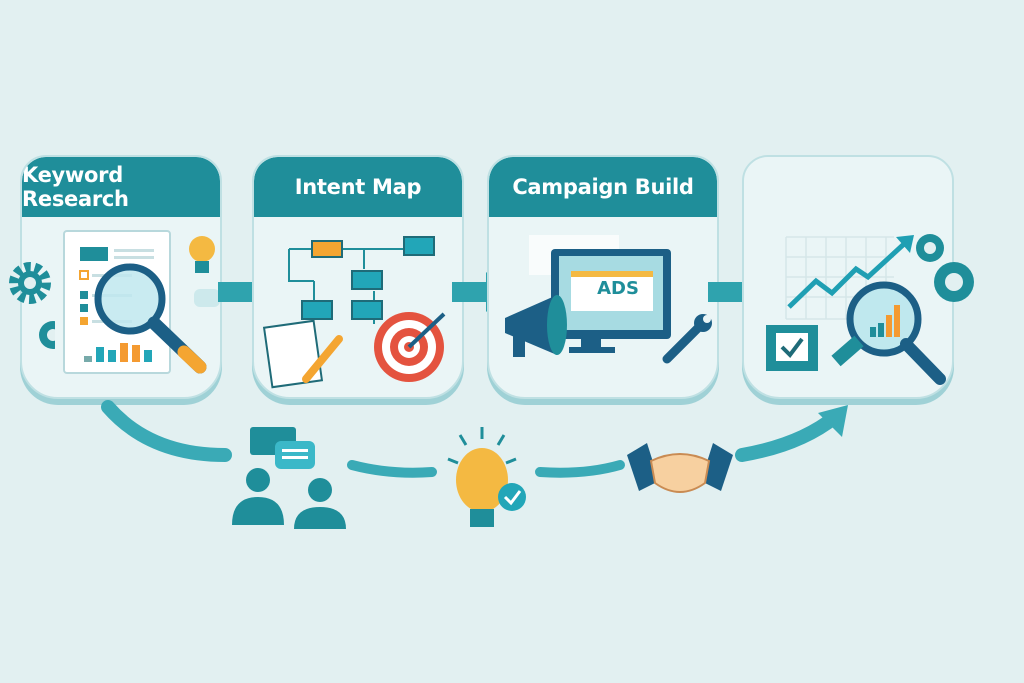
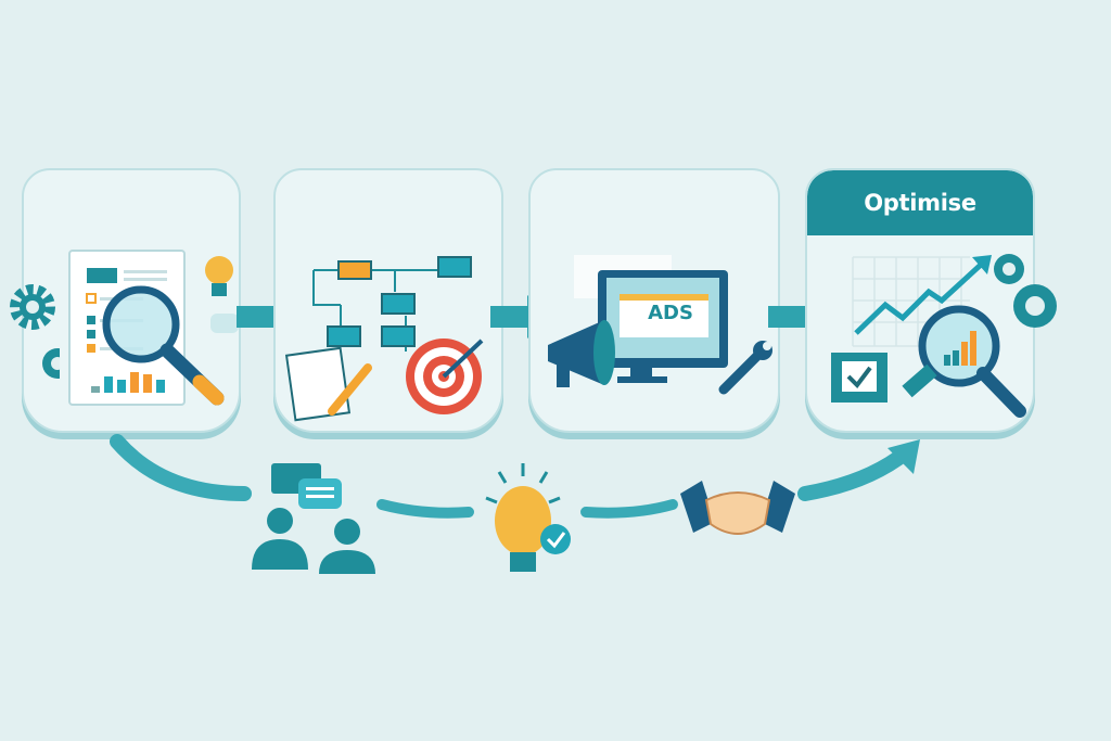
- Keyword Research
- Intent Map
- Campaign Build
  ADS
+ Optimise
